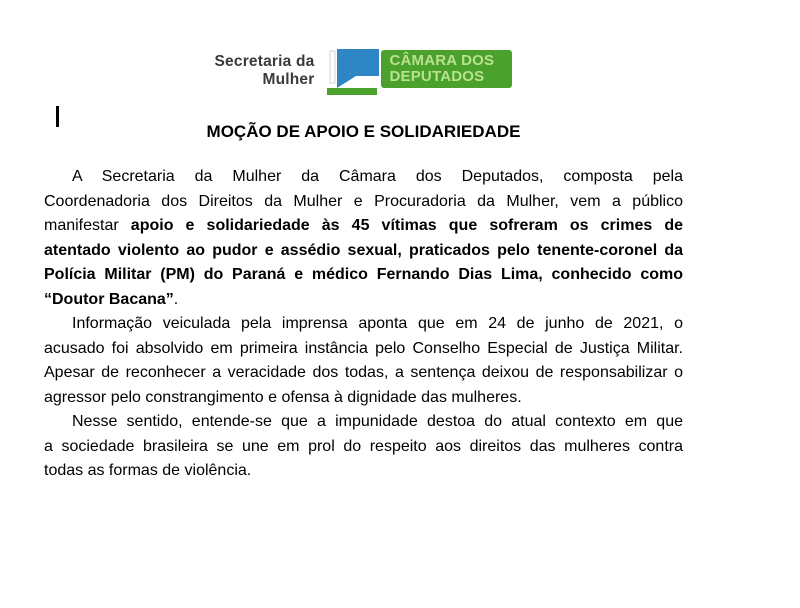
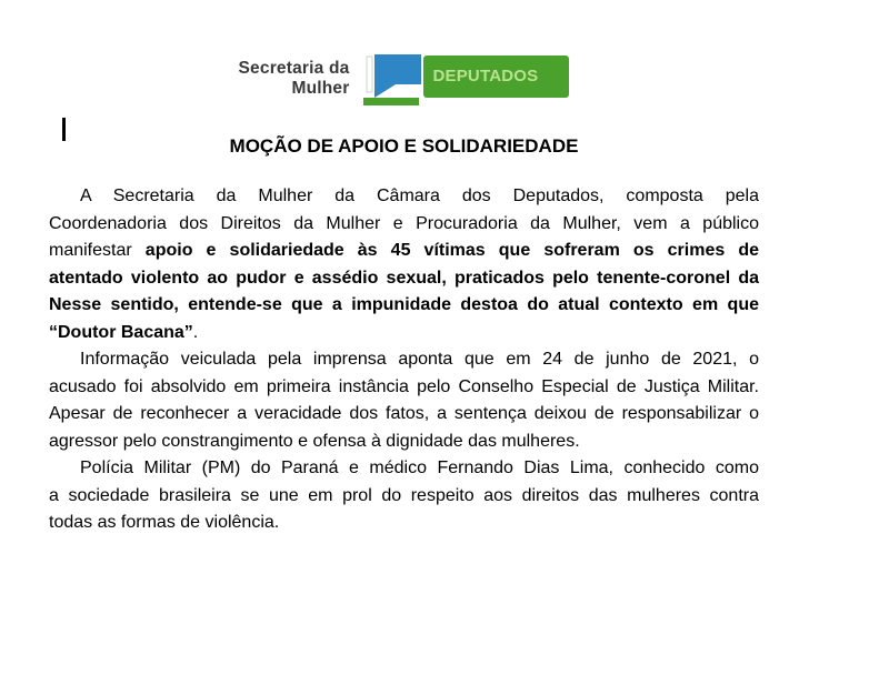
  Secretaria da
  Mulher
- CÂMARA DOS
  DEPUTADOS
  MOÇÃO DE APOIO E SOLIDARIEDADE
  A Secretaria da Mulher da Câmara dos Deputados, composta pela
  Coordenadoria dos Direitos da Mulher e Procuradoria da Mulher, vem a público
  manifestar apoio e solidariedade às 45 vítimas que sofreram os crimes de
  atentado violento ao pudor e assédio sexual, praticados pelo tenente-coronel da
- Polícia Militar (PM) do Paraná e médico Fernando Dias Lima, conhecido como
+ Nesse sentido, entende-se que a impunidade destoa do atual contexto em que
  “Doutor Bacana”.
  Informação veiculada pela imprensa aponta que em 24 de junho de 2021, o
  acusado foi absolvido em primeira instância pelo Conselho Especial de Justiça Militar.
- Apesar de reconhecer a veracidade dos todas, a sentença deixou de responsabilizar o
+ Apesar de reconhecer a veracidade dos fatos, a sentença deixou de responsabilizar o
  agressor pelo constrangimento e ofensa à dignidade das mulheres.
- Nesse sentido, entende-se que a impunidade destoa do atual contexto em que
+ Polícia Militar (PM) do Paraná e médico Fernando Dias Lima, conhecido como
  a sociedade brasileira se une em prol do respeito aos direitos das mulheres contra
  todas as formas de violência.
